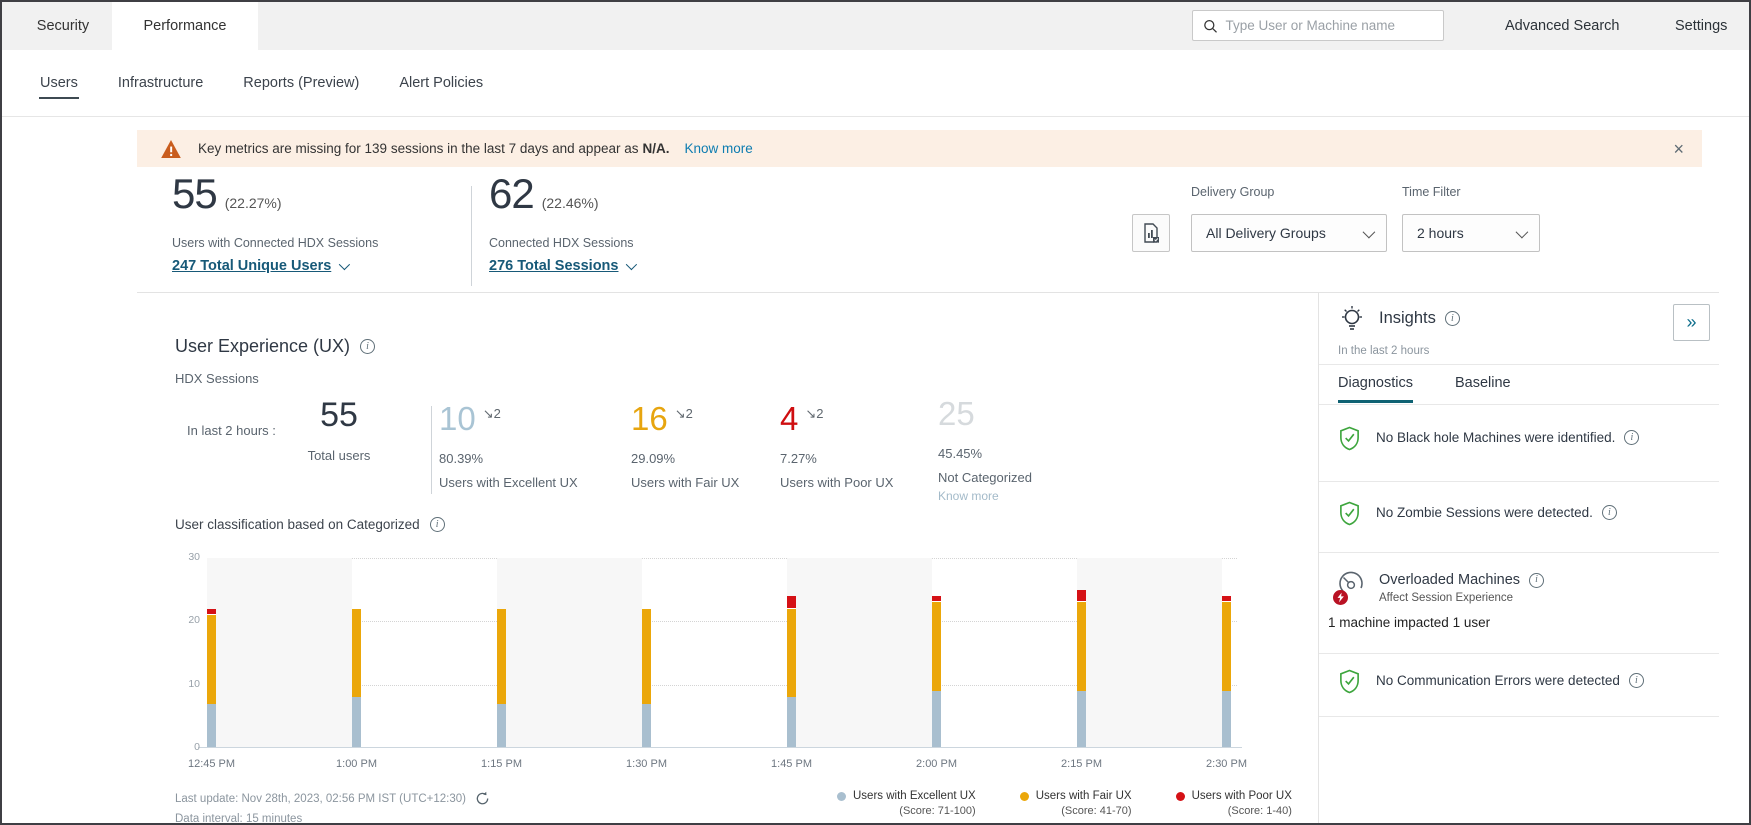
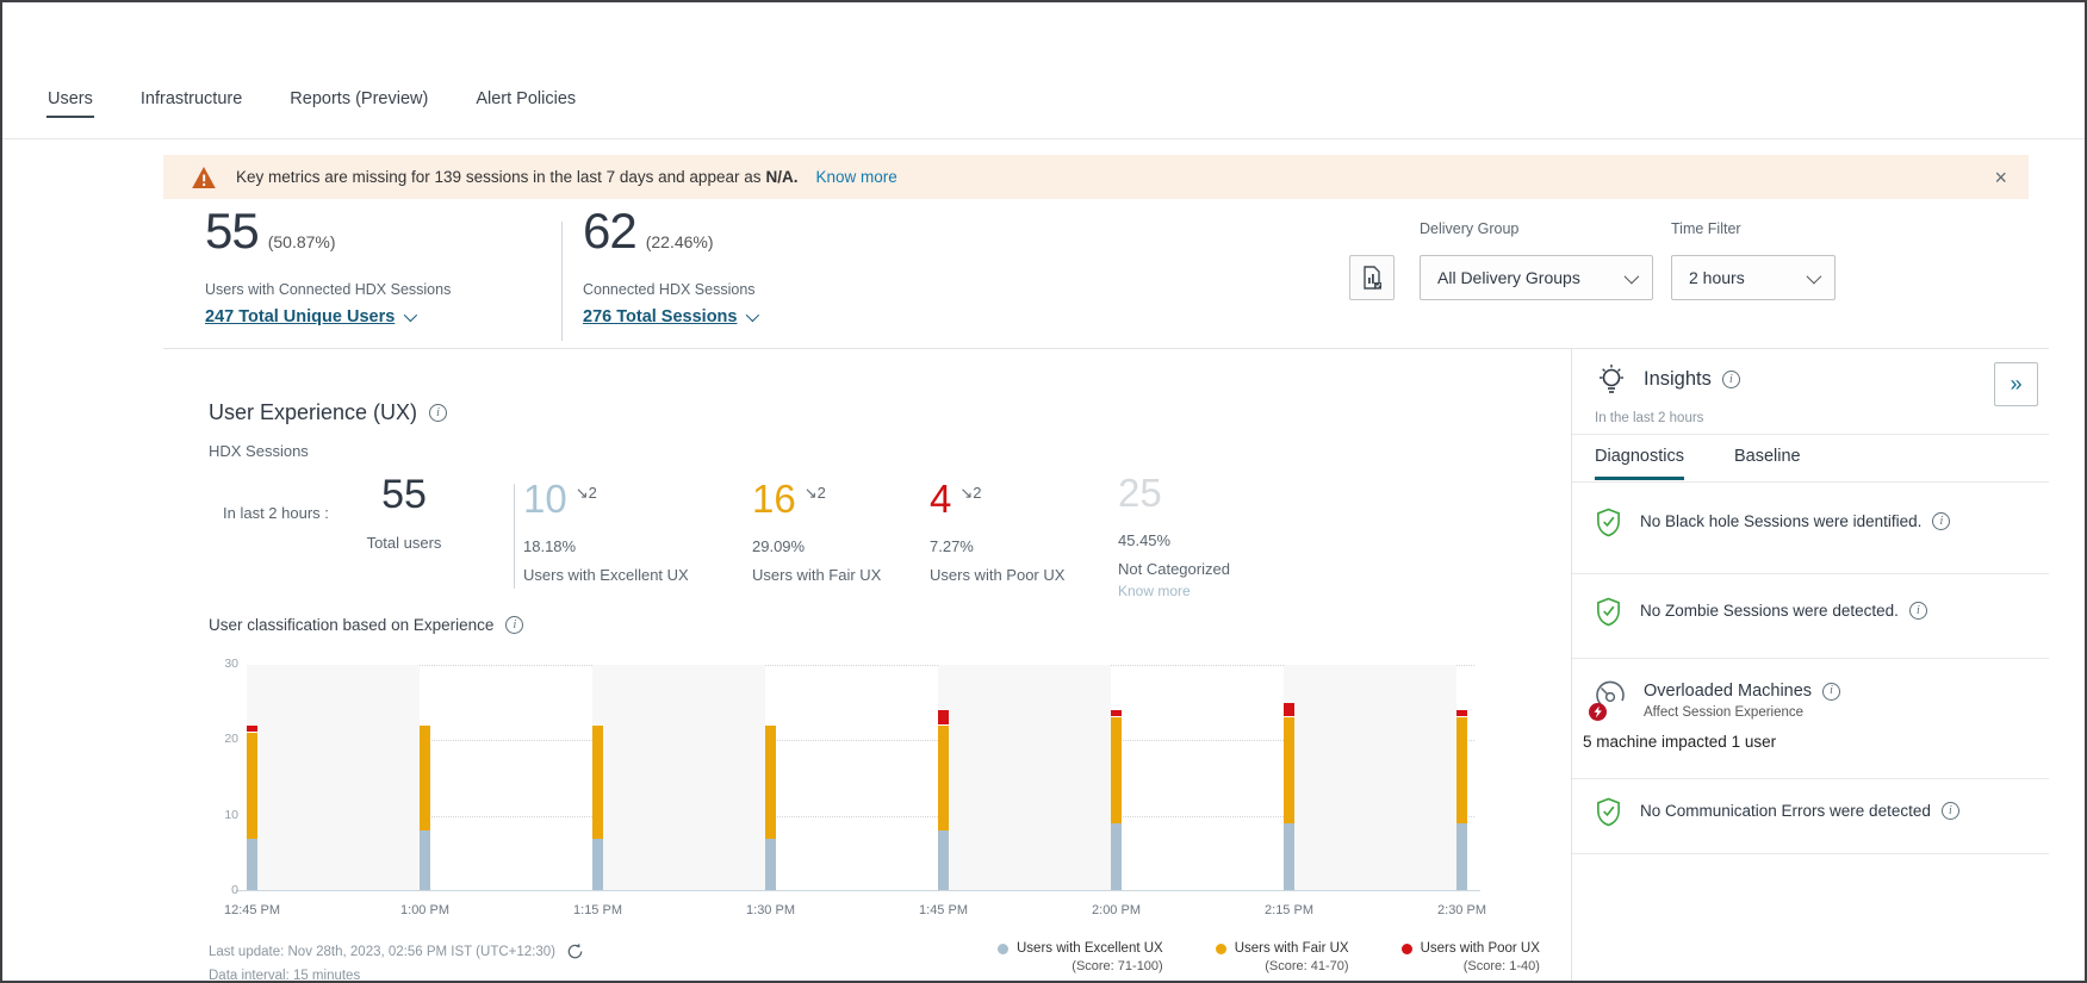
- Security
- Performance
- Type User or Machine name
- Advanced Search
- Settings
  Users
  Infrastructure
  Reports (Preview)
  Alert Policies
  Key metrics are missing for 139 sessions in the last 7 days and appear as
  N/A.
  Know more
  ×
  55
- (22.27%)
+ (50.87%)
  Users with Connected HDX Sessions
  247 Total Unique Users
  62
  (22.46%)
  Connected HDX Sessions
  276 Total Sessions
  Delivery Group
  All Delivery Groups
  Time Filter
  2 hours
  User Experience (UX)
  HDX Sessions
  In last 2 hours :
  55
  Total users
  10
  ↘2
- 80.39%
+ 18.18%
  Users with Excellent UX
  16
  ↘2
  29.09%
  Users with Fair UX
  4
  ↘2
  7.27%
  Users with Poor UX
  25
  45.45%
  Not Categorized
  Know more
- User classification based on Categorized
+ User classification based on Experience
  0
  10
  20
  30
  12:45 PM
  1:00 PM
  1:15 PM
  1:30 PM
  1:45 PM
  2:00 PM
  2:15 PM
  2:30 PM
  Users with Excellent UX
  (Score: 71-100)
  Users with Fair UX
  (Score: 41-70)
  Users with Poor UX
  (Score: 1-40)
  Last update: Nov 28th, 2023, 02:56 PM IST (UTC+12:30)
  Data interval: 15 minutes
  Insights
  »
  In the last 2 hours
  Diagnostics
  Baseline
- No Black hole Machines were identified.
+ No Black hole Sessions were identified.
  No Zombie Sessions were detected.
  Overloaded Machines
  Affect Session Experience
- 1 machine impacted 1 user
+ 5 machine impacted 1 user
  No Communication Errors were detected
